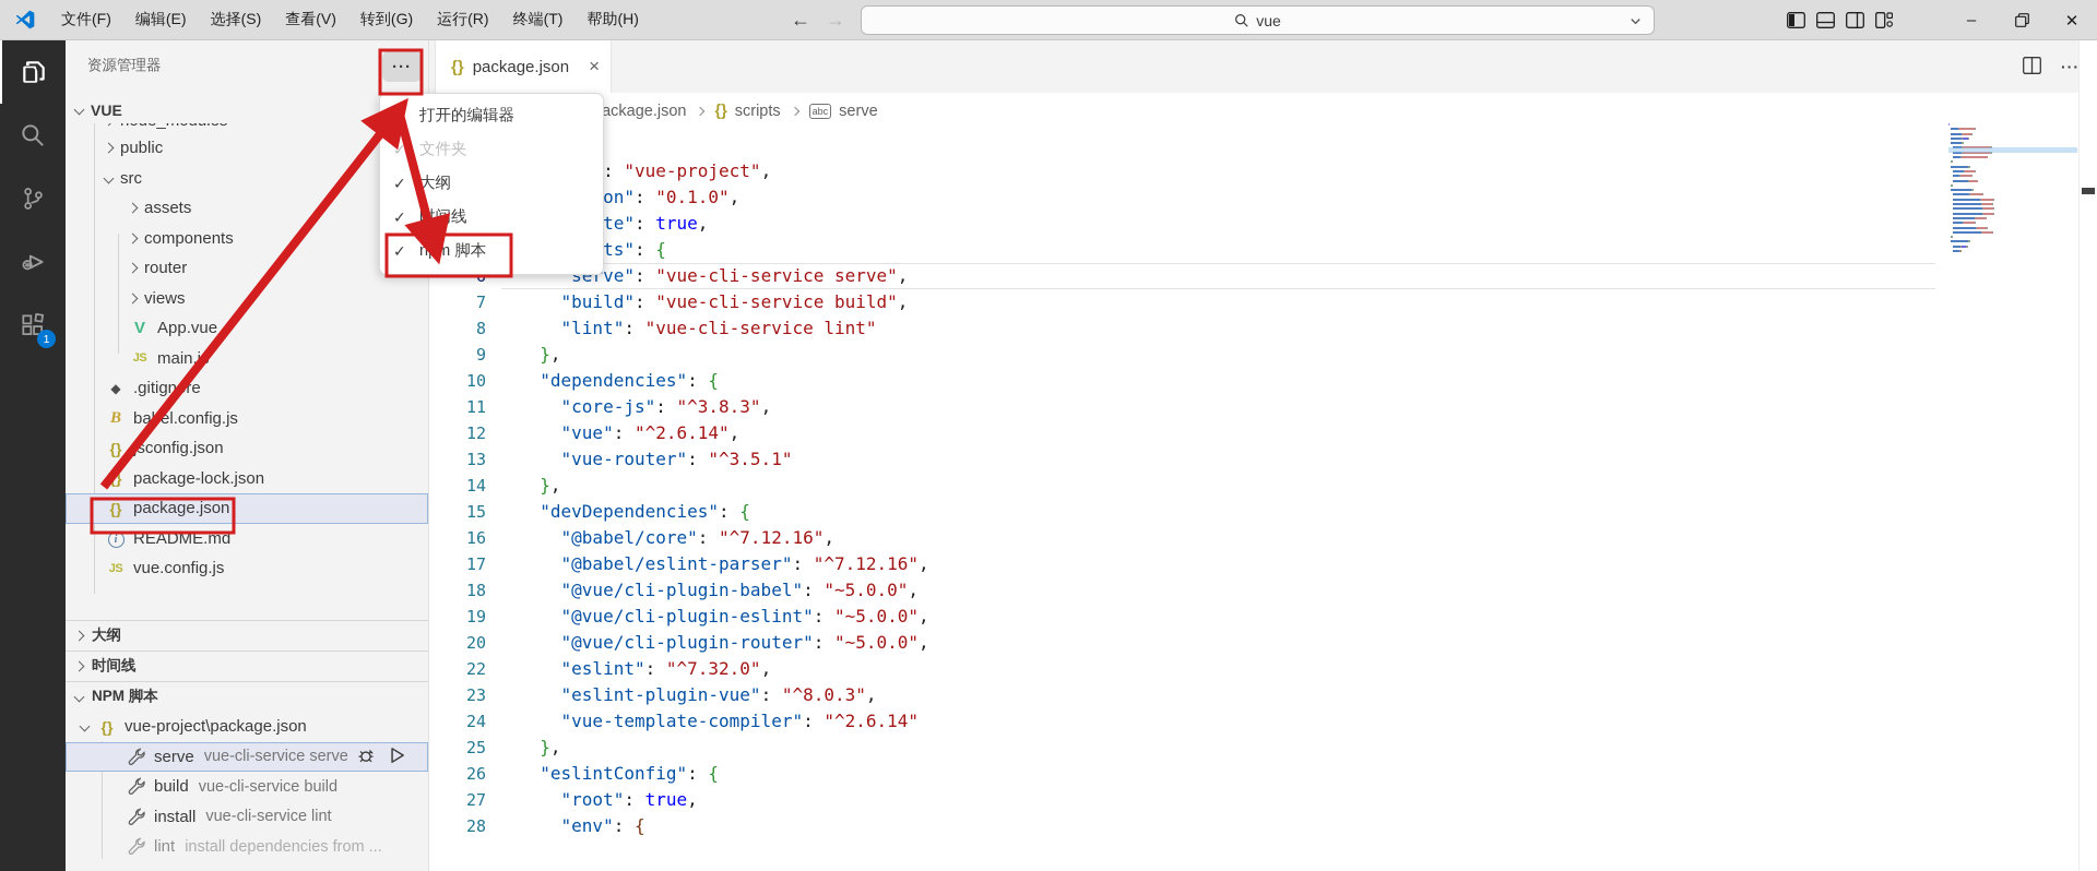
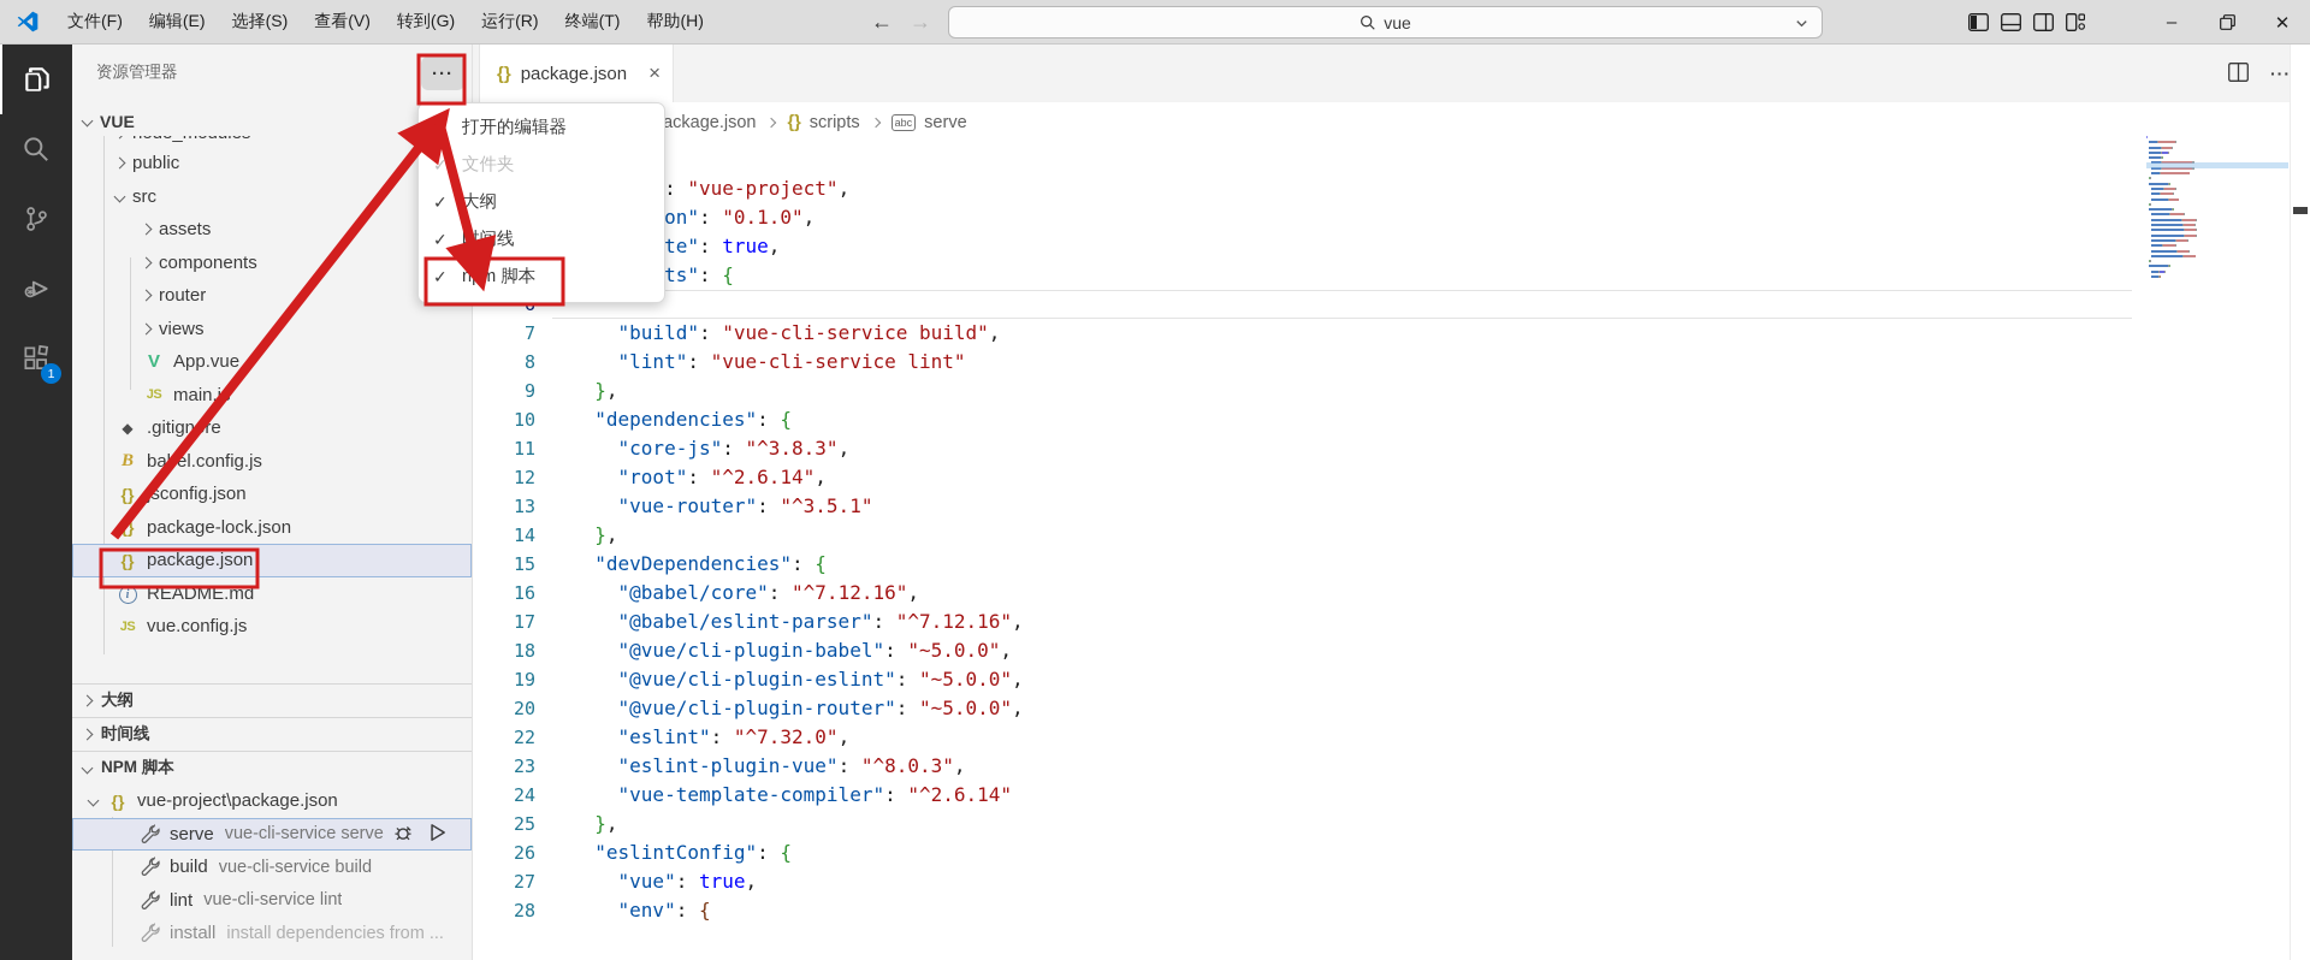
  文件(F)
  编辑(E)
  选择(S)
  查看(V)
  转到(G)
  运行(R)
  终端(T)
  帮助(H)
  ←
  →
  vue
  –
  ✕
  1
  资源管理器
  ···
  VUE
  public
  src
  assets
  components
  router
  views
  V
  App.vue
  JS
  main.
  ◆
  .gitignre
  B
  bael.config.js
  {}
  sconfig.json
  package-lock.json
  {}
  package.json
  i
  README.md
  JS
  vue.config.js
  大纲
  时间线
  NPM 脚本
  {}
  vue-project\package.json
  serve
  vue-cli-service serve
  build
  vue-cli-service build
- install
+ lint
  vue-cli-service lint
- lint
+ install
  install dependencies from ...
  {}
  package.json
  ×
  ···
  ackage.json
  {}
  scripts
  abc
  serve
  : "vue-project",
- "serve": "vue-cli-service serve",
  7
  "build": "vue-cli-service build",
  8
  "lint": "vue-cli-service lint"
  9
  },
  10
  "dependencies": {
  11
  "core-js": "^3.8.3",
  12
- "vue": "^2.6.14",
+ "root": "^2.6.14",
  13
  "vue-router": "^3.5.1"
  14
  },
  15
  "devDependencies": {
  16
  "@babel/core": "^7.12.16",
  17
  "@babel/eslint-parser": "^7.12.16",
  18
  "@vue/cli-plugin-babel": "~5.0.0",
  19
  "@vue/cli-plugin-eslint": "~5.0.0",
  20
  "@vue/cli-plugin-router": "~5.0.0",
  22
  "eslint": "^7.32.0",
  23
  "eslint-plugin-vue": "^8.0.3",
  24
  "vue-template-compiler": "^2.6.14"
  25
  },
  26
  "eslintConfig": {
  27
- "root": true,
+ "vue": true,
  28
  "env": {
  打开的编辑器
  ✓
  文件夹
  ✓
  大纲
  ✓
  ✓
  nm 脚本
